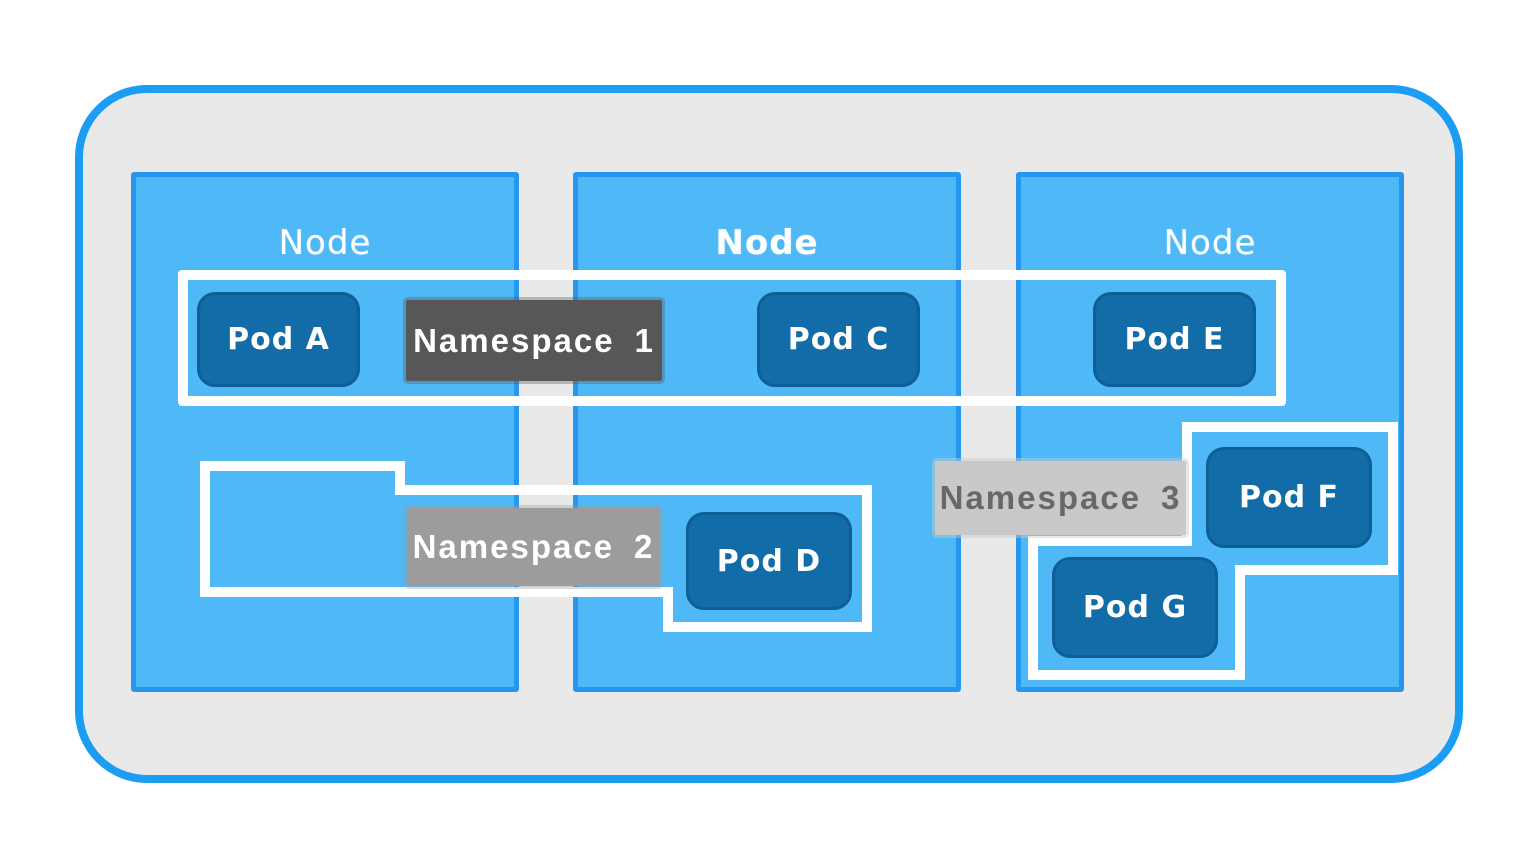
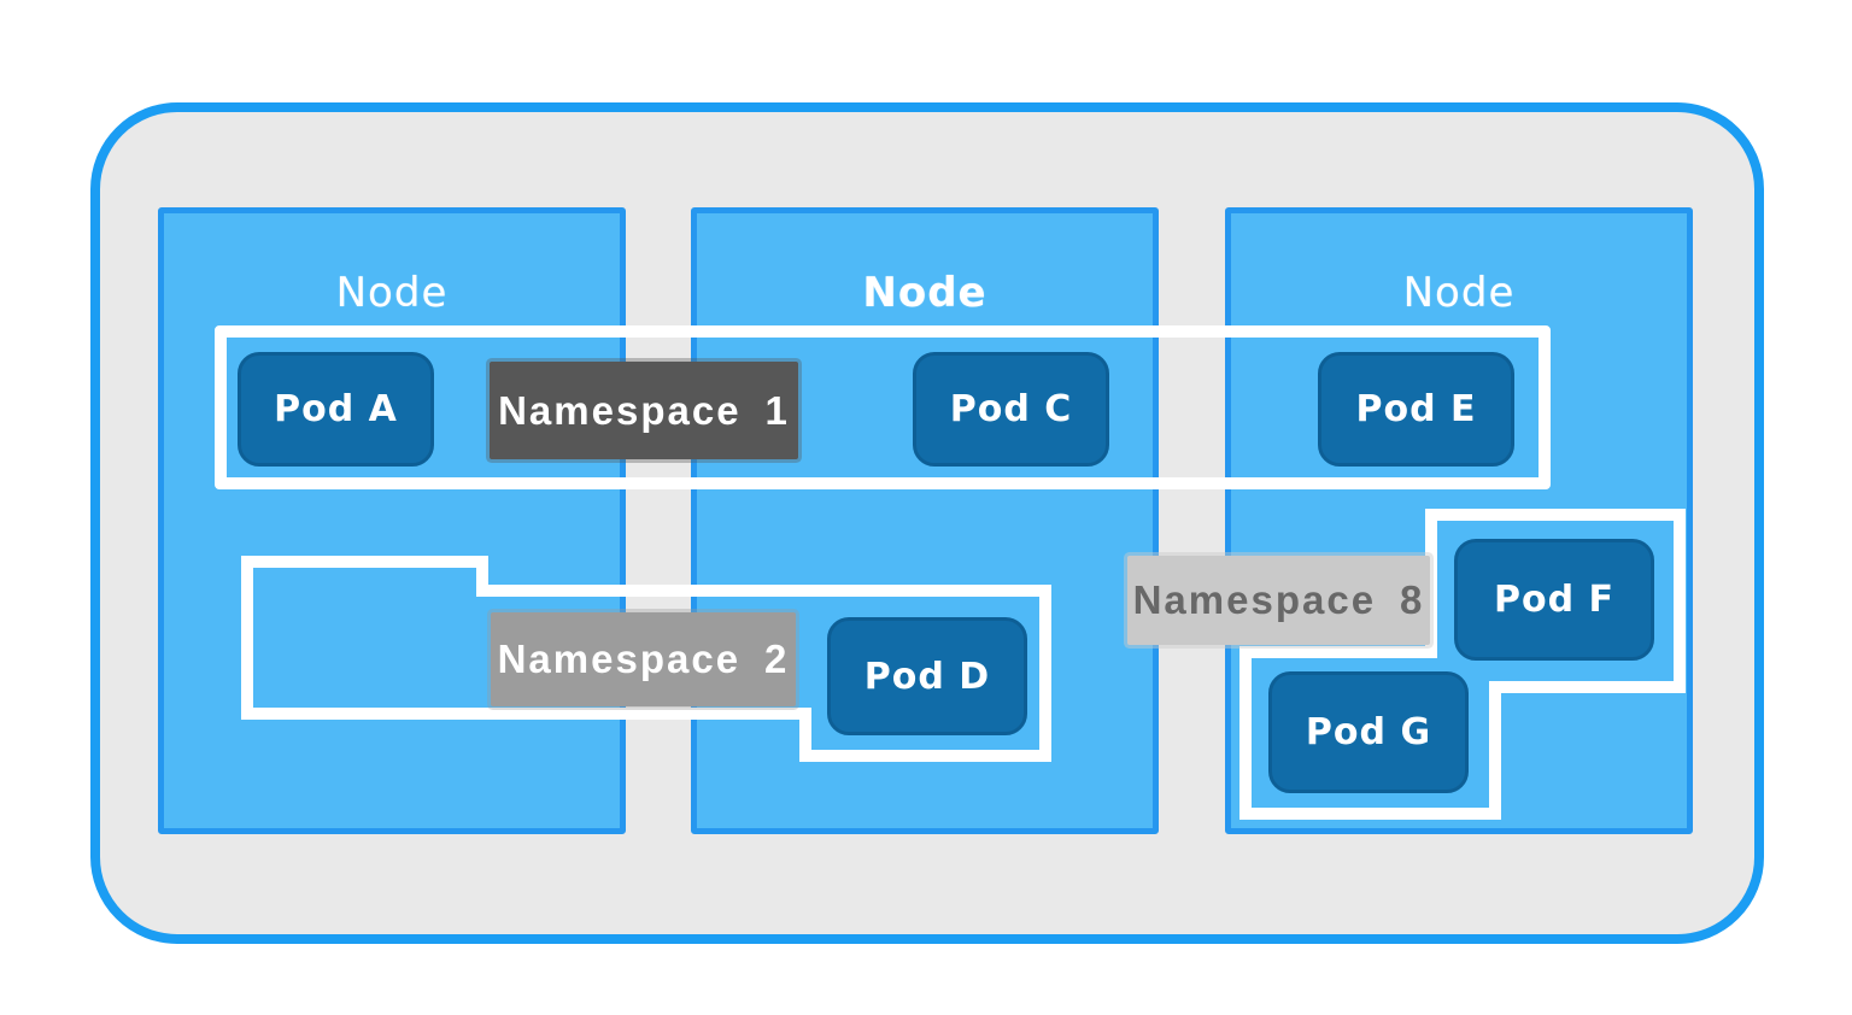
  Node
  Node
  Node
  Pod A
  Pod C
  Pod D
  Pod E
  Pod F
  Pod G
  Namespace
  1
  Namespace
  2
  Namespace
- 3
+ 8
